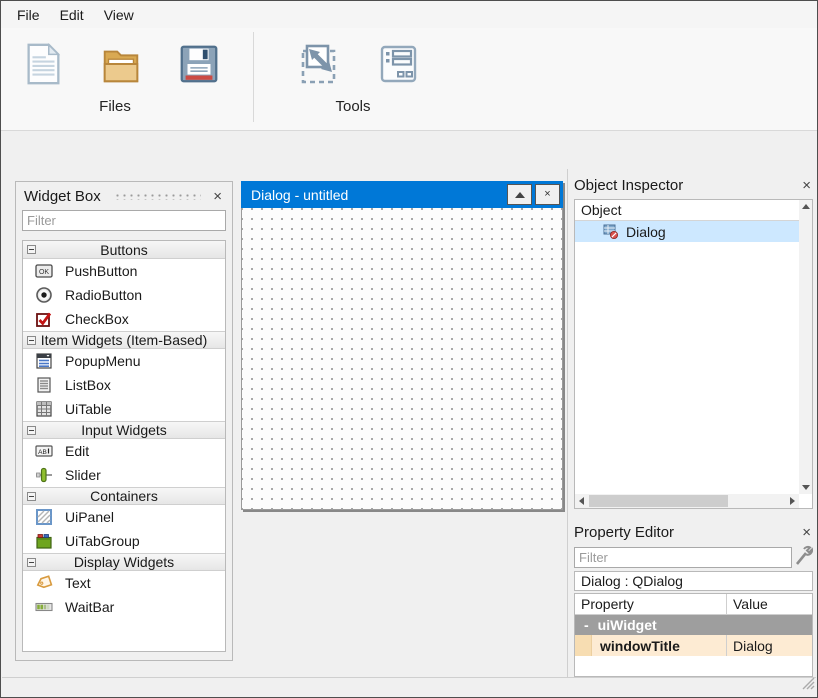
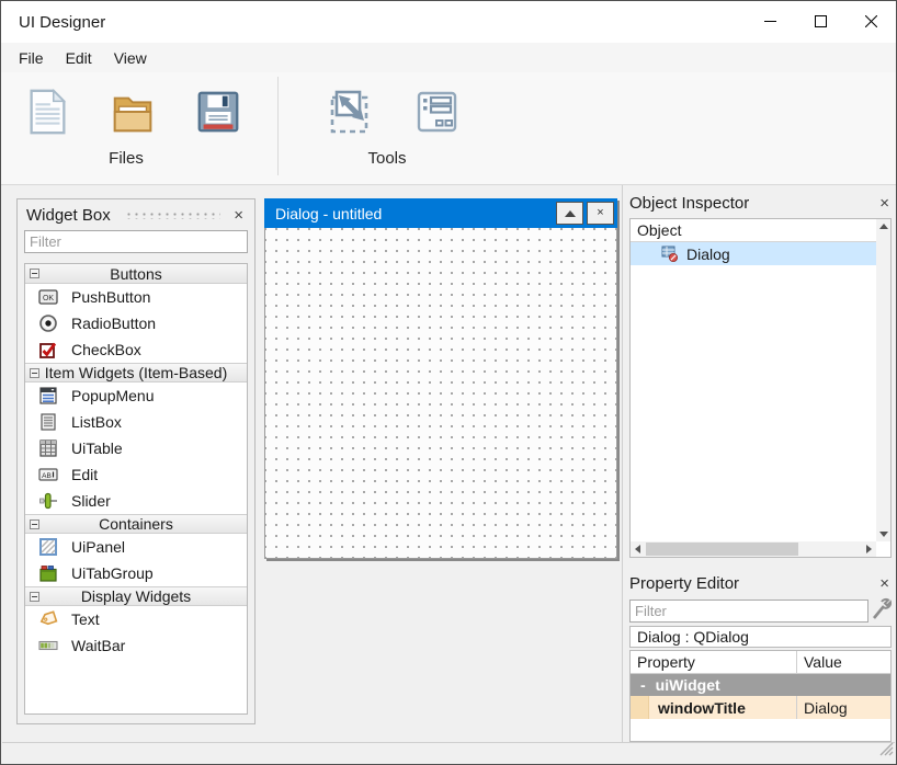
+ UI Designer
  File
  Edit
  View
  Files
  Tools
  Widget Box
  ×
  Filter
  Buttons
  PushButton
  RadioButton
  CheckBox
  Item Widgets (Item-Based)
  PopupMenu
  ListBox
  UiTable
- Input Widgets
  Edit
  Slider
  Containers
  UiPanel
  UiTabGroup
  Display Widgets
  Text
  WaitBar
  Dialog - untitled
  ×
  Object Inspector
  ×
  Object
  Dialog
  Property Editor
  ×
  Filter
  Dialog : QDialog
  Property
  Value
  -
  uiWidget
  windowTitle
  Dialog
